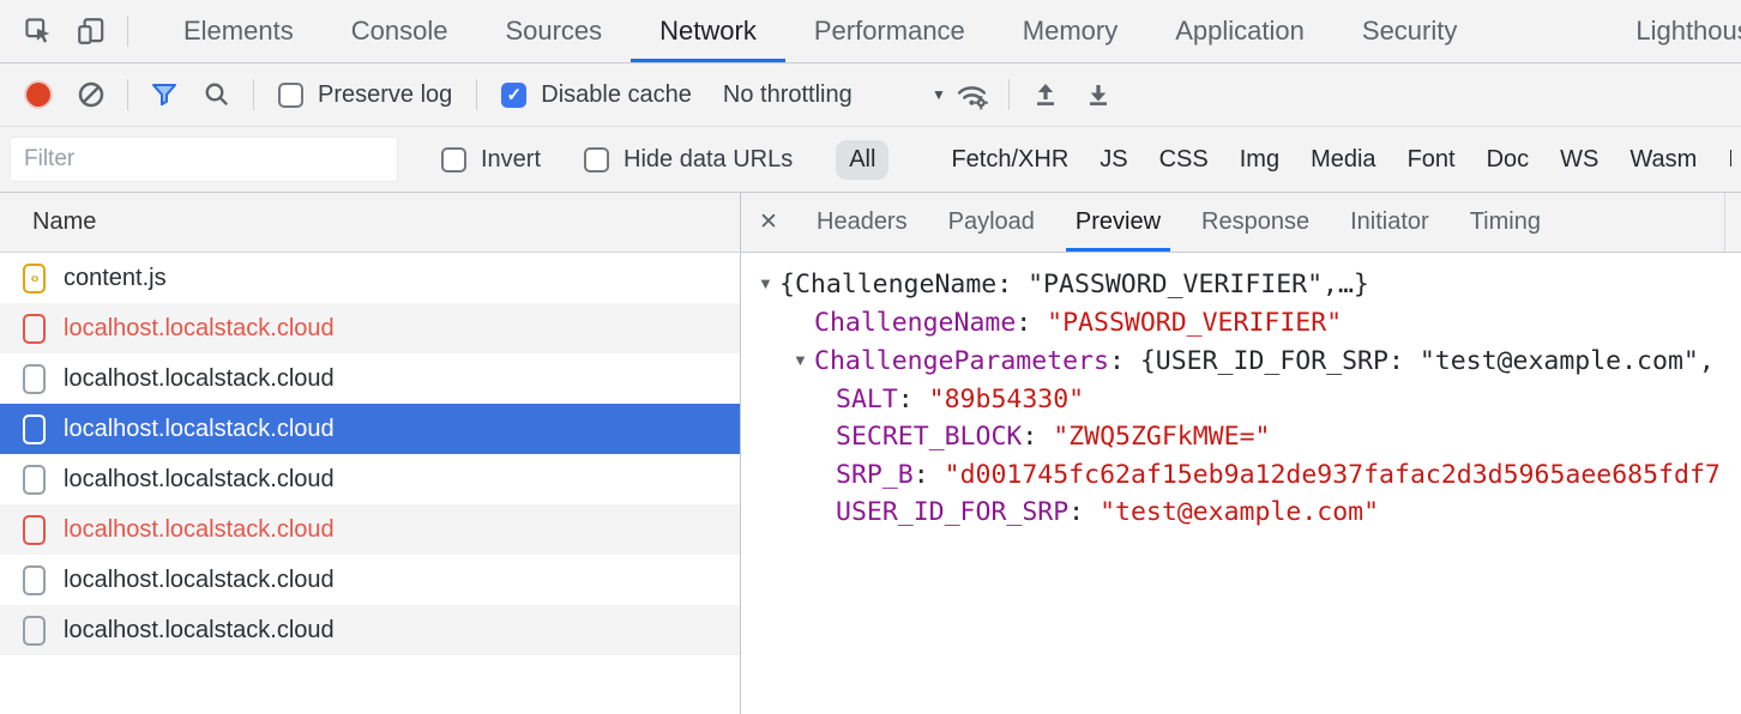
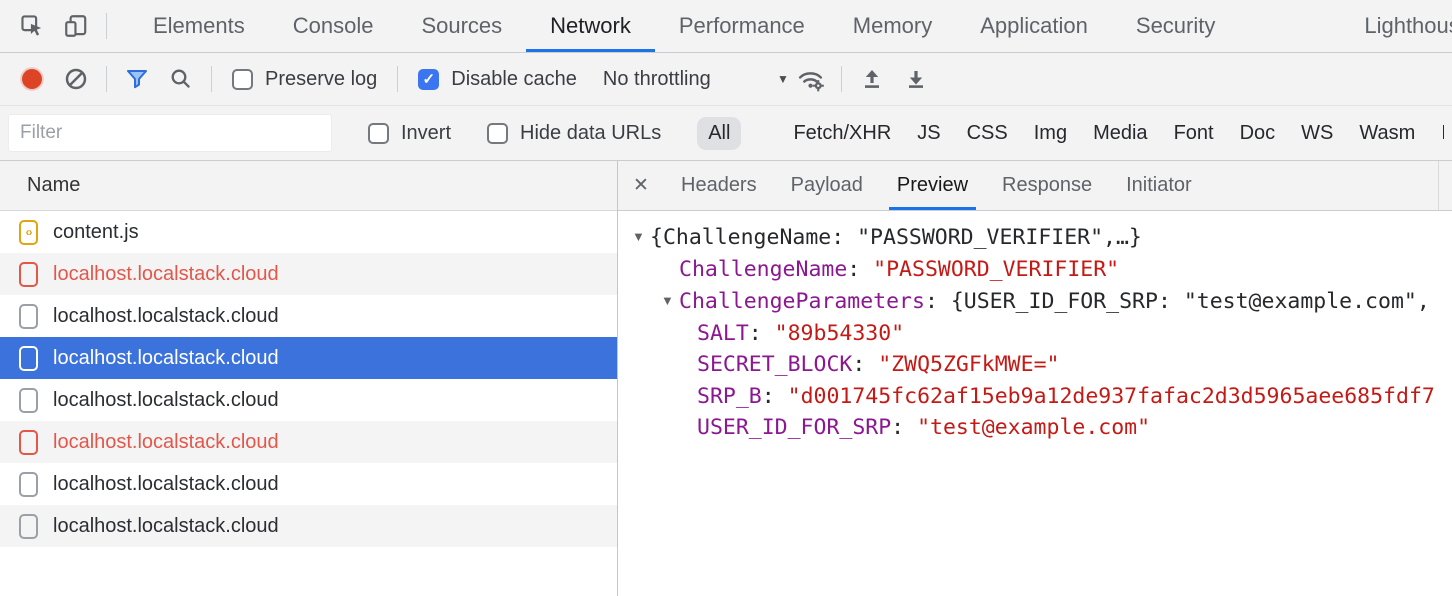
  Elements
  Console
  Sources
  Network
  Performance
  Memory
  Application
  Security
  Lighthou
  Preserve log
  ✓
  Disable cache
  No throttling
  ▼
  Filter
  Invert
  Hide data URLs
  All
  Fetch/XHR
  JS
  CSS
  Img
  Media
  Font
  Doc
  WS
  Wasm
  Name
  ‹›
  content.js
  localhost.localstack.cloud
  localhost.localstack.cloud
  localhost.localstack.cloud
  localhost.localstack.cloud
  localhost.localstack.cloud
  localhost.localstack.cloud
  localhost.localstack.cloud
  ✕
  Headers
  Payload
  Preview
  Response
  Initiator
- Timing
  ▼ {ChallengeName: "PASSWORD_VERIFIER",…}
  ChallengeName: "PASSWORD_VERIFIER"
  ▼ ChallengeParameters: {USER_ID_FOR_SRP: "test@example.com",
  SALT: "89b54330"
  SECRET_BLOCK: "ZWQ5ZGFkMWE="
  SRP_B: "d001745fc62af15eb9a12de937fafac2d3d5965aee685fdf7
  USER_ID_FOR_SRP: "test@example.com"
